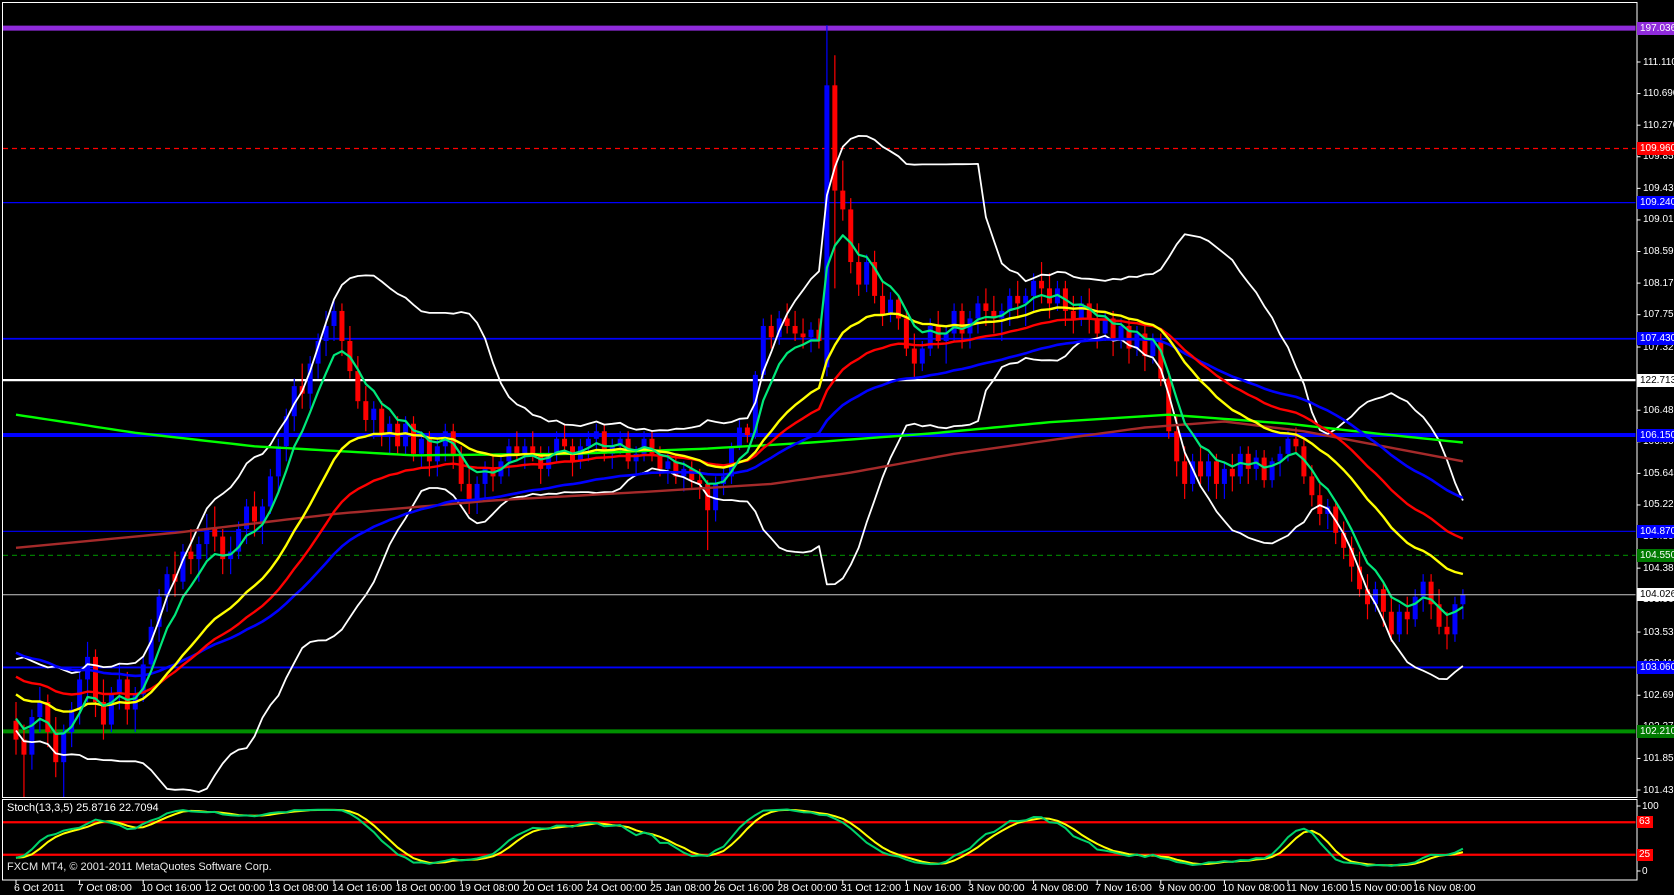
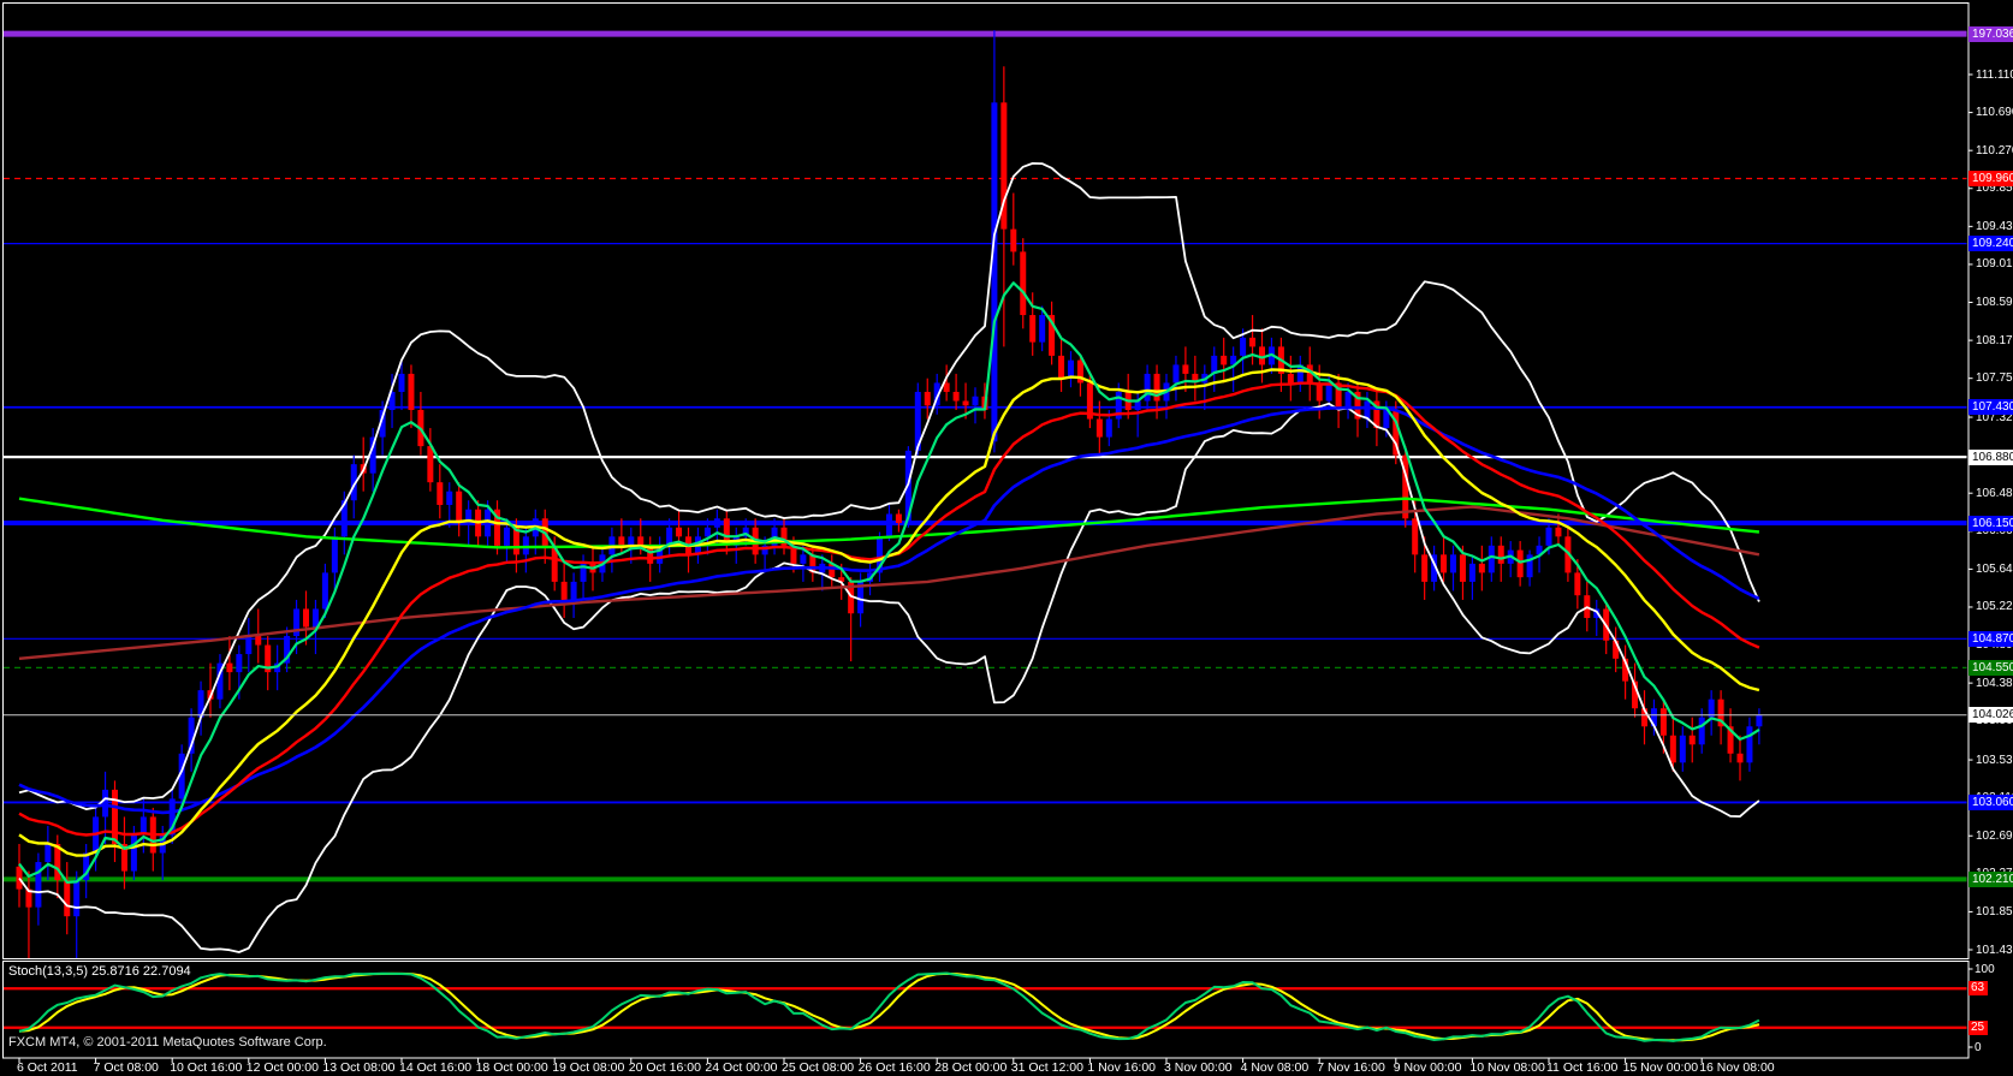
  111.11
  110.69
  110.27
  109.85
  109.43
  109.01
  108.59
  108.17
  107.75
  107.32
  106.48
  106.06
  105.64
  105.22
  104.38
  103.53
  102.69
  101.85
  101.43
  197.036
  109.960
  109.240
  107.430
- 122.713
+ 106.880
  106.150
  104.870
  104.550
  103.060
  102.210
  104.026
  100
  0
  63
  25
  6 Oct 2011
  7 Oct 08:00
  10 Oct 16:00
  12 Oct 00:00
  13 Oct 08:00
  14 Oct 16:00
  18 Oct 00:00
  19 Oct 08:00
  20 Oct 16:00
  24 Oct 00:00
- 25 Jan 08:00
+ 25 Oct 08:00
  26 Oct 16:00
  28 Oct 00:00
  31 Oct 12:00
  1 Nov 16:00
  3 Nov 00:00
  4 Nov 08:00
  7 Nov 16:00
  9 Nov 00:00
  10 Nov 08:00
- 11 Nov 16:00
+ 11 Oct 16:00
  15 Nov 00:00
  16 Nov 08:00
  Stoch(13,3,5) 25.8716 22.7094
  FXCM MT4, © 2001-2011 MetaQuotes Software Corp.
